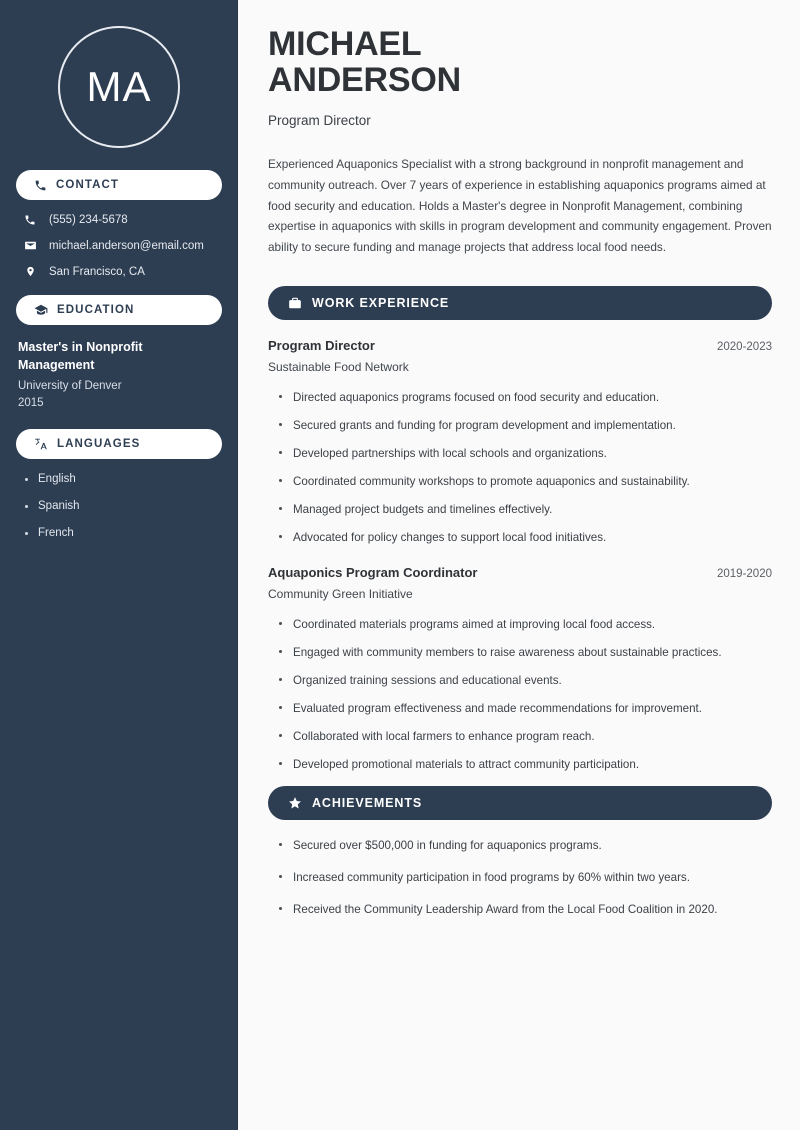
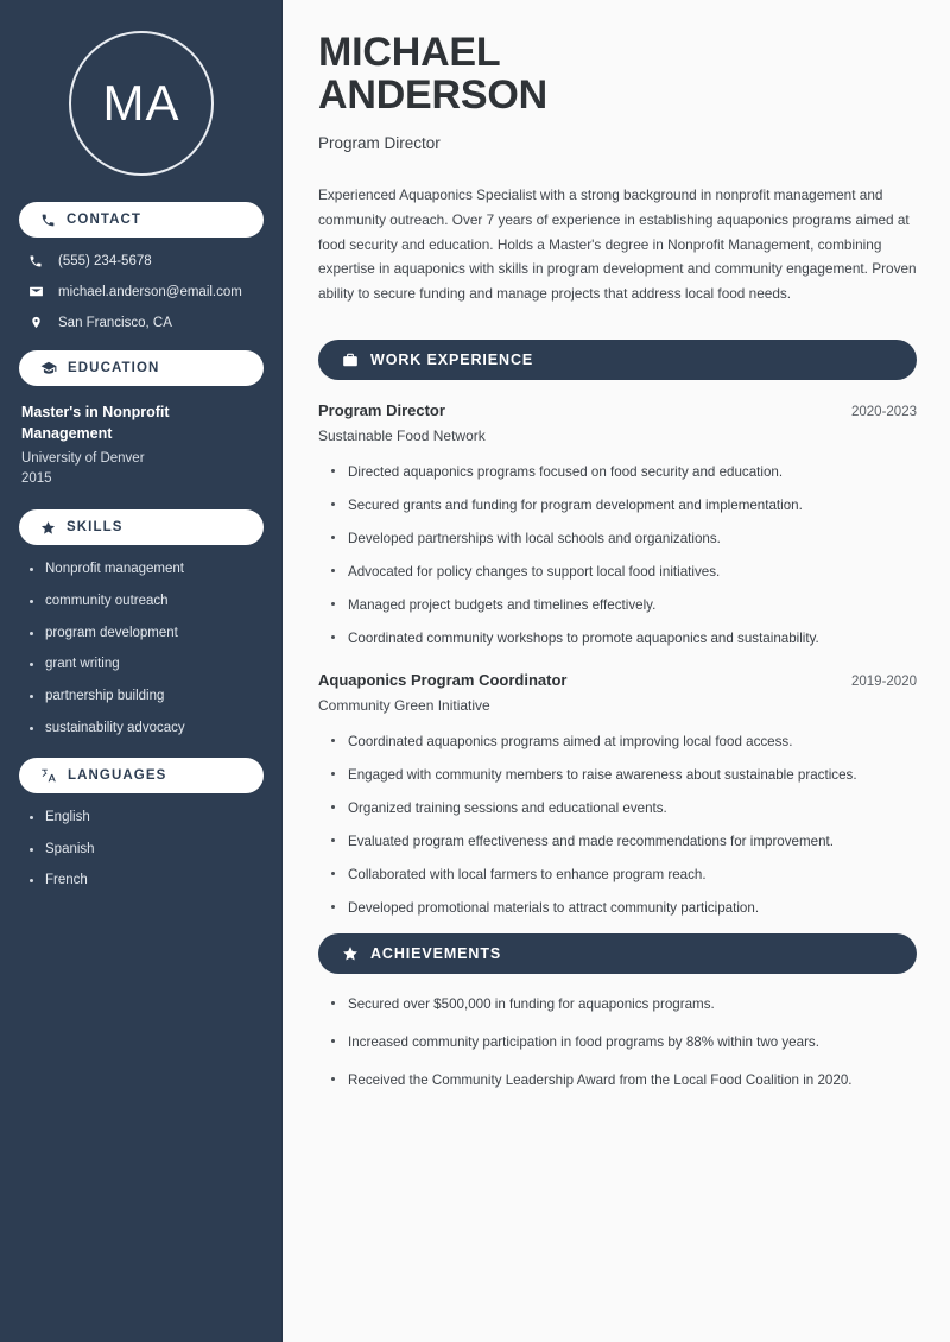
  MA
  CONTACT
  (555) 234-5678
  michael.anderson@email.com
  San Francisco, CA
  EDUCATION
  Master's in Nonprofit Management
  University of Denver
  2015
+ SKILLS
+ Nonprofit management
+ community outreach
+ program development
+ grant writing
+ partnership building
+ sustainability advocacy
  LANGUAGES
  English
  Spanish
  French
  MICHAEL
  ANDERSON
  Program Director
  Experienced Aquaponics Specialist with a strong background in nonprofit management and community outreach. Over 7 years of experience in establishing aquaponics programs aimed at food security and education. Holds a Master's degree in Nonprofit Management, combining expertise in aquaponics with skills in program development and community engagement. Proven ability to secure funding and manage projects that address local food needs.
  WORK EXPERIENCE
  Program Director
  2020-2023
  Sustainable Food Network
  Directed aquaponics programs focused on food security and education.
  Secured grants and funding for program development and implementation.
  Developed partnerships with local schools and organizations.
- Coordinated community workshops to promote aquaponics and sustainability.
+ Advocated for policy changes to support local food initiatives.
  Managed project budgets and timelines effectively.
- Advocated for policy changes to support local food initiatives.
+ Coordinated community workshops to promote aquaponics and sustainability.
  Aquaponics Program Coordinator
  2019-2020
  Community Green Initiative
- Coordinated materials programs aimed at improving local food access.
+ Coordinated aquaponics programs aimed at improving local food access.
  Engaged with community members to raise awareness about sustainable practices.
  Organized training sessions and educational events.
  Evaluated program effectiveness and made recommendations for improvement.
  Collaborated with local farmers to enhance program reach.
  Developed promotional materials to attract community participation.
  ACHIEVEMENTS
  Secured over $500,000 in funding for aquaponics programs.
- Increased community participation in food programs by 60% within two years.
+ Increased community participation in food programs by 88% within two years.
  Received the Community Leadership Award from the Local Food Coalition in 2020.
